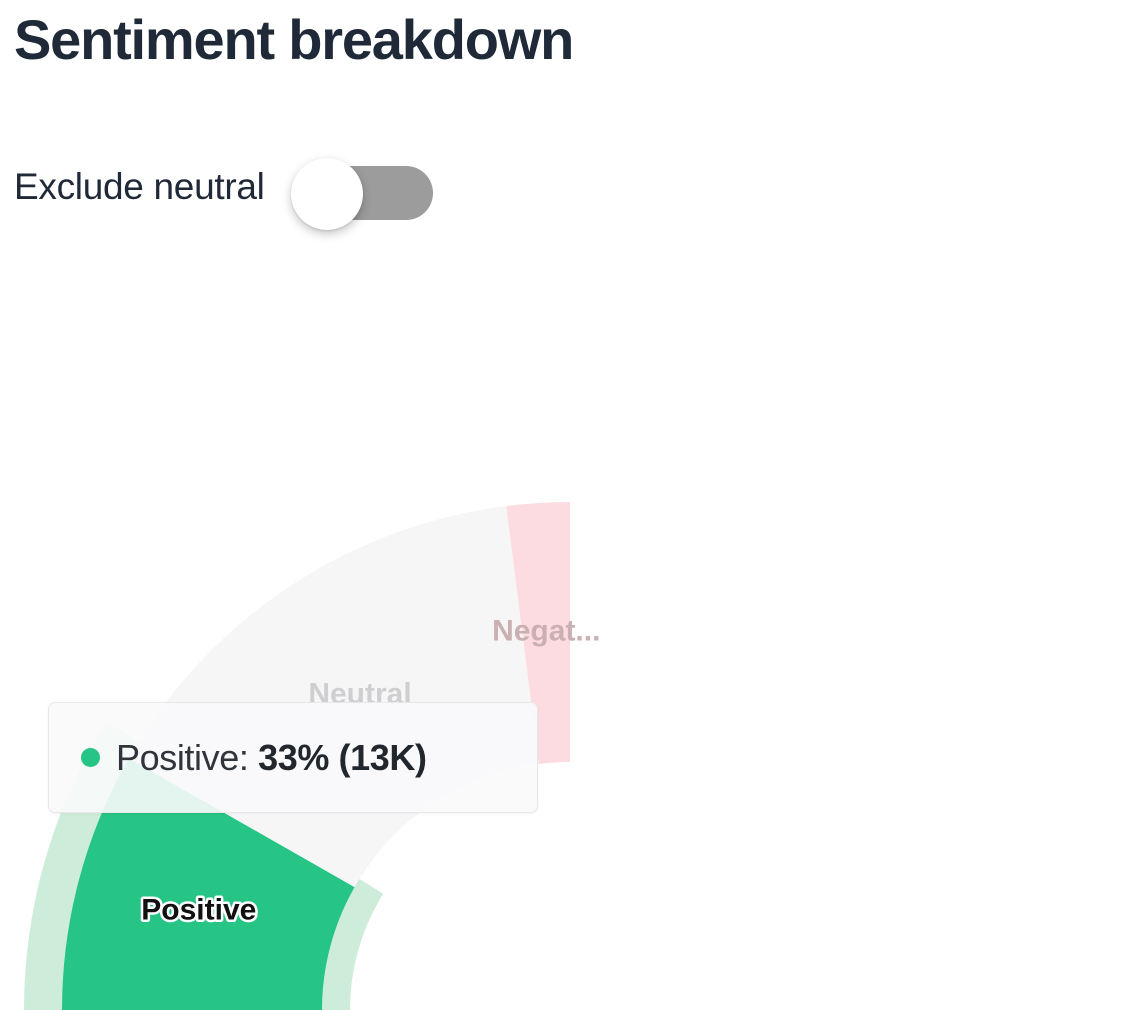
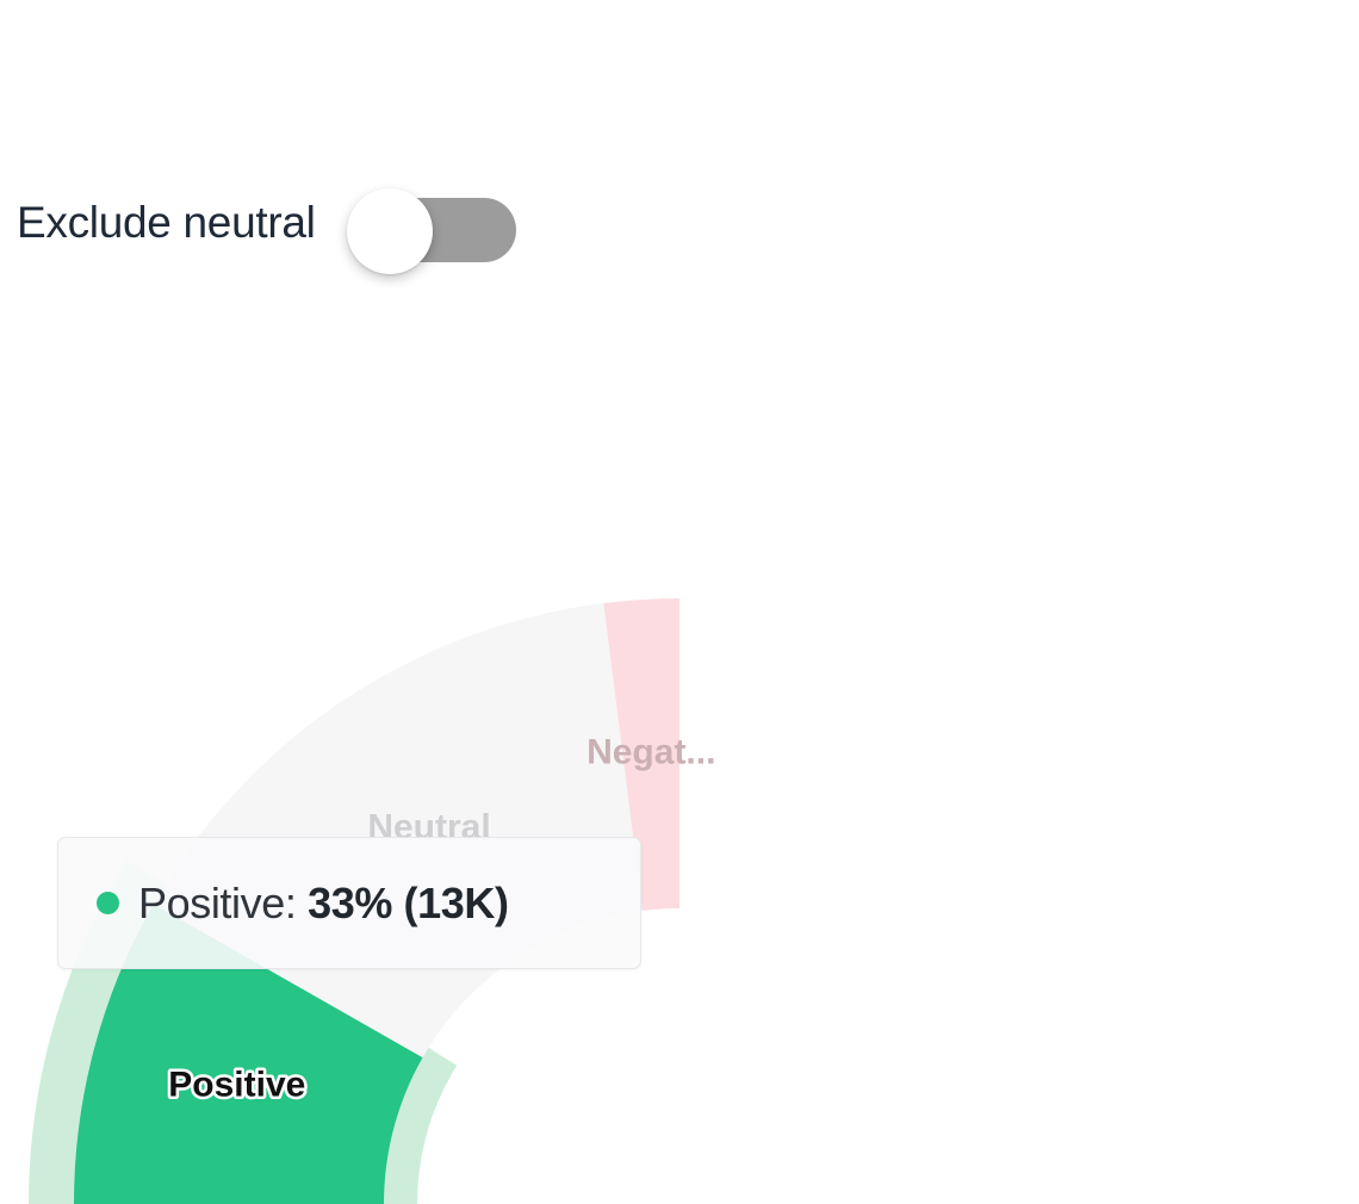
- Sentiment breakdown
  Exclude neutral
  Positive
  Neutral
  Negat...
  Positive: 33% (13K)
